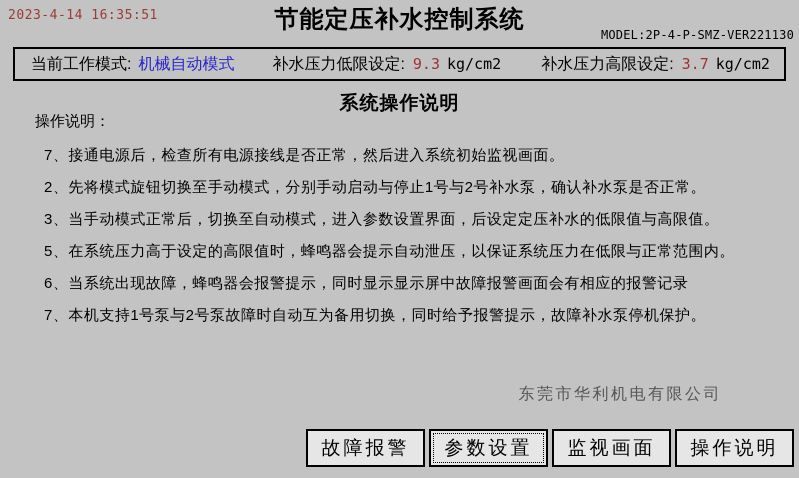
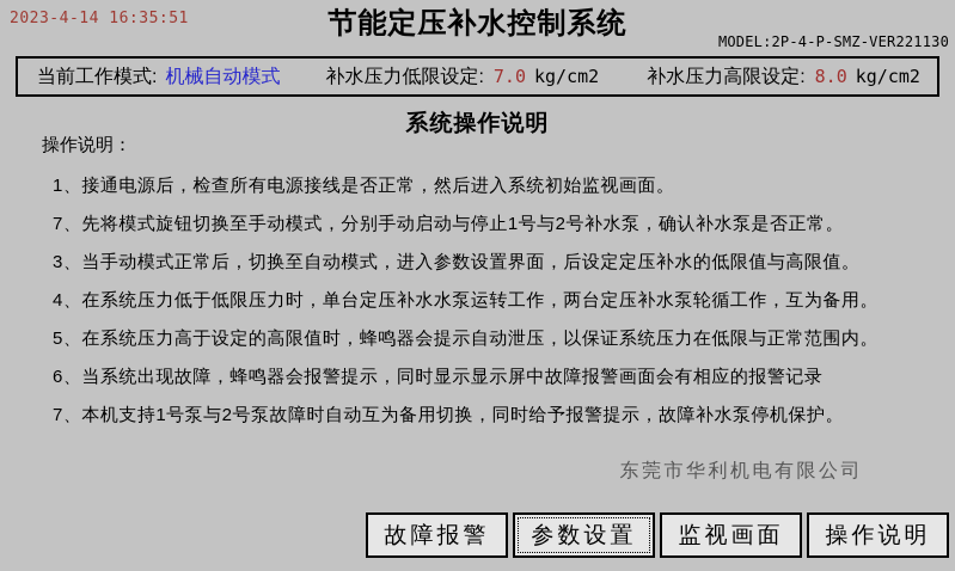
  2023-4-14 16:35:51
  节能定压补水控制系统
  MODEL:2P-4-P-SMZ-VER221130
  当前工作模式:
  机械自动模式
  补水压力低限设定:
- 9.3
+ 7.0
  kg/cm2
  补水压力高限设定:
- 3.7
+ 8.0
  kg/cm2
  系统操作说明
  操作说明：
- 7、接通电源后，检查所有电源接线是否正常，然后进入系统初始监视画面。
+ 1、接通电源后，检查所有电源接线是否正常，然后进入系统初始监视画面。
- 2、先将模式旋钮切换至手动模式，分别手动启动与停止1号与2号补水泵，确认补水泵是否正常。
+ 7、先将模式旋钮切换至手动模式，分别手动启动与停止1号与2号补水泵，确认补水泵是否正常。
  3、当手动模式正常后，切换至自动模式，进入参数设置界面，后设定定压补水的低限值与高限值。
+ 4、在系统压力低于低限压力时，单台定压补水水泵运转工作，两台定压补水泵轮循工作，互为备用。
  5、在系统压力高于设定的高限值时，蜂鸣器会提示自动泄压，以保证系统压力在低限与正常范围内。
  6、当系统出现故障，蜂鸣器会报警提示，同时显示显示屏中故障报警画面会有相应的报警记录
  7、本机支持1号泵与2号泵故障时自动互为备用切换，同时给予报警提示，故障补水泵停机保护。
  东莞市华利机电有限公司
  故障报警
  参数设置
  监视画面
  操作说明
